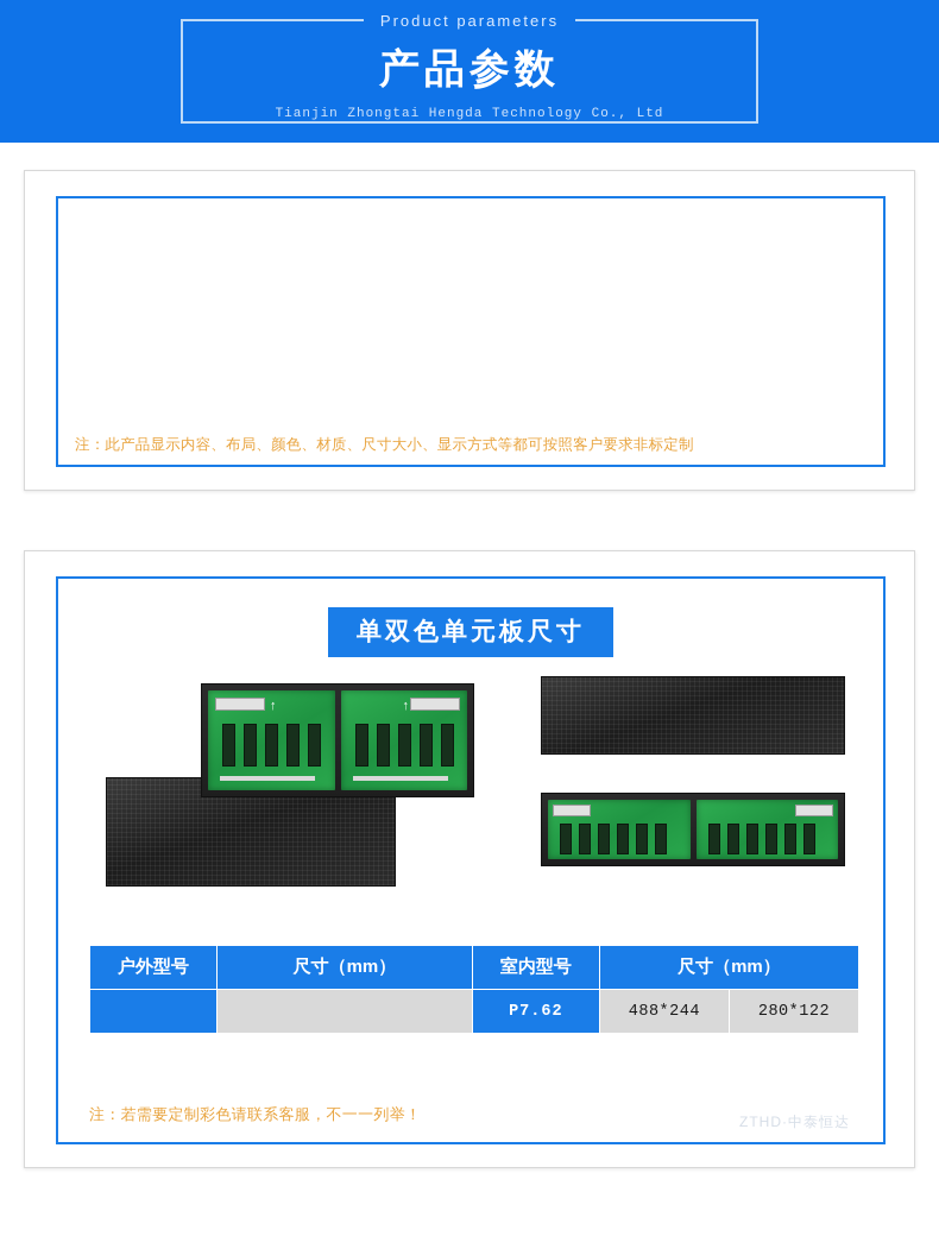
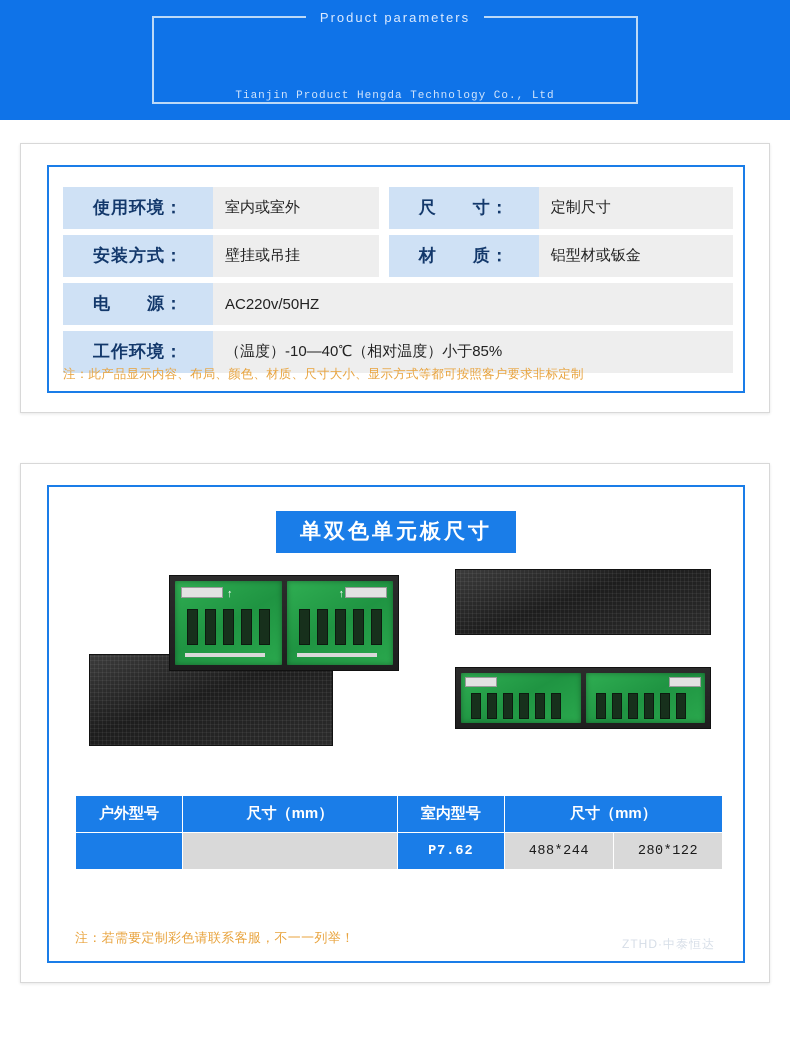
  Product parameters
- 产品参数
- Tianjin Zhongtai Hengda Technology Co., Ltd
+ Tianjin Product Hengda Technology Co., Ltd
+ 使用环境：	室内或室外		尺 寸：	定制尺寸
+ 安装方式：	壁挂或吊挂		材 质：	铝型材或钣金
+ 电 源：	AC220v/50HZ
+ 工作环境：	（温度）-10—40℃（相对温度）小于85%
  注：此产品显示内容、布局、颜色、材质、尺寸大小、显示方式等都可按照客户要求非标定制
  单双色单元板尺寸
  ↑
  ↑
  户外型号	尺寸（mm）	室内型号	尺寸（mm）
  		P7.62	488*244	280*122
  注：若需要定制彩色请联系客服，不一一列举！
  ZTHD·中泰恒达
